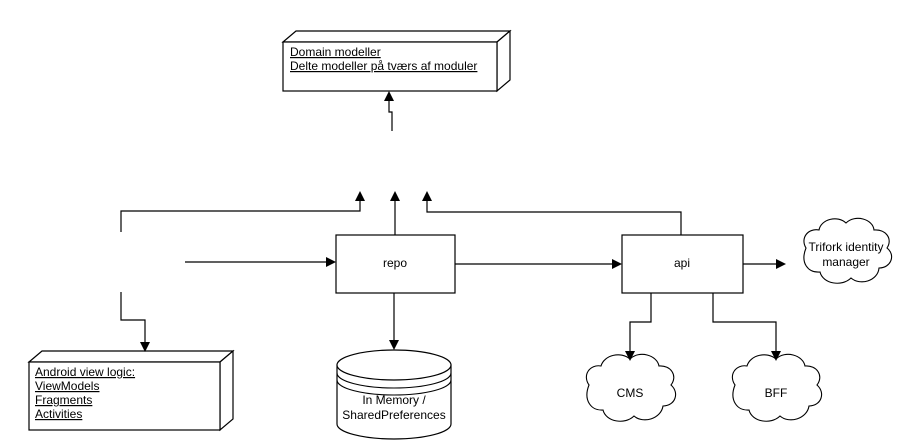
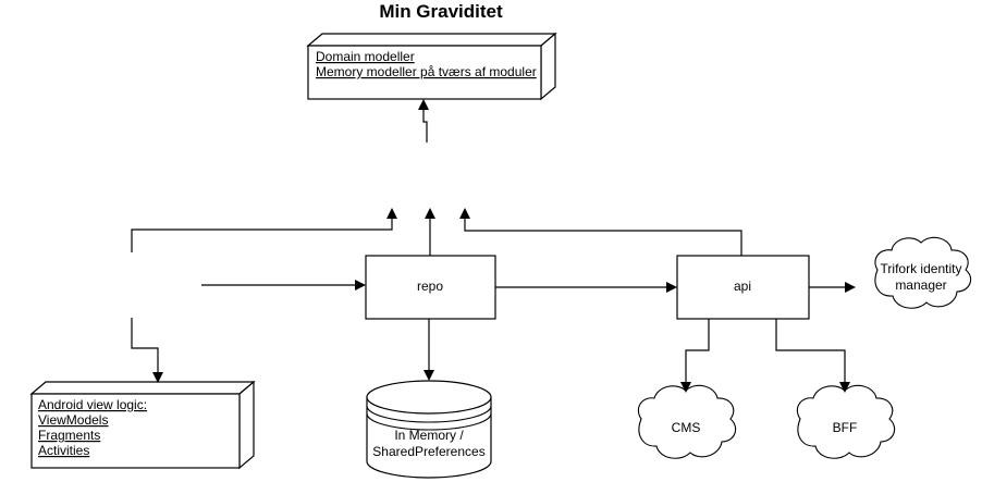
+ Min Graviditet
  Domain modeller
- Delte modeller på tværs af moduler
+ Memory modeller på tværs af moduler
  repo
  api
  Trifork identity
  manager
  Android view logic:
  ViewModels
  Fragments
  Activities
  In Memory /
  SharedPreferences
  CMS
  BFF
